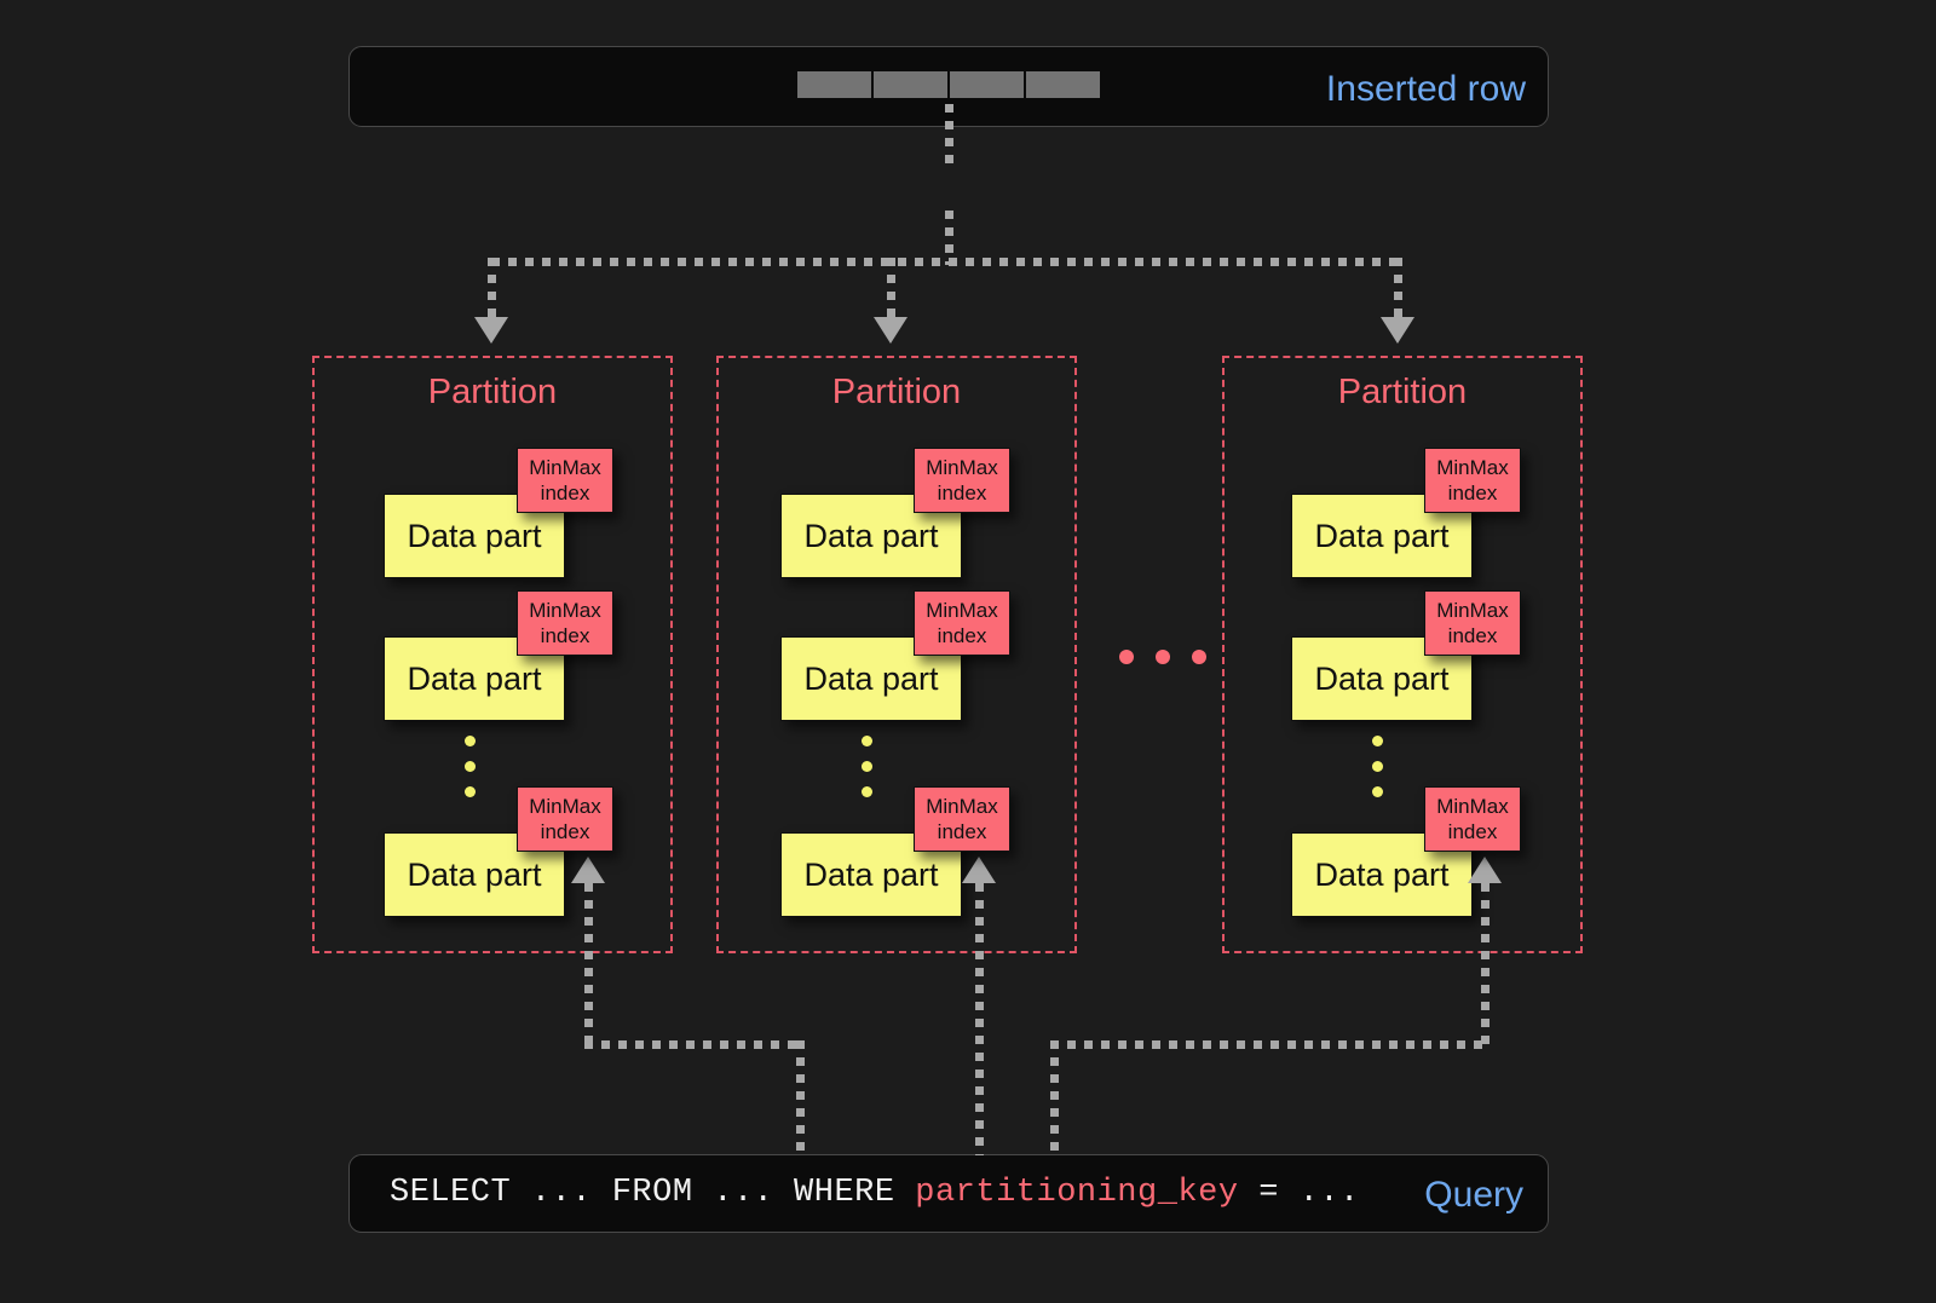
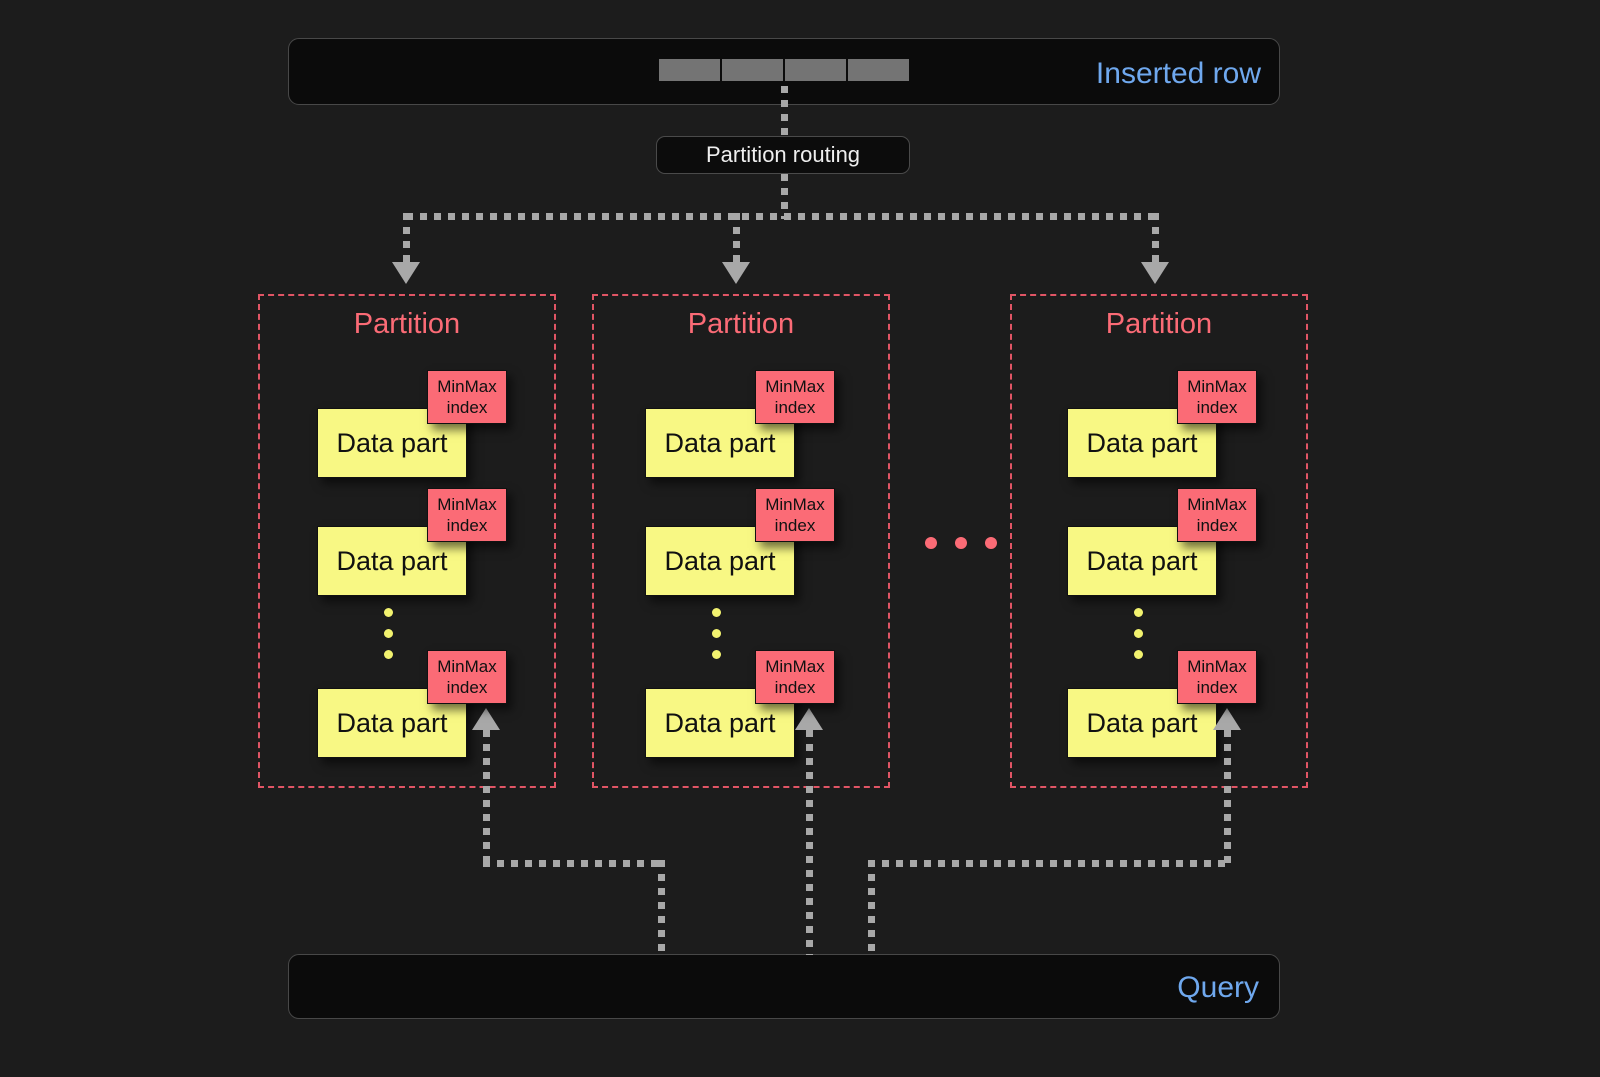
  Inserted row
+ Partition routing
  Partition
  MinMax
  index
  Data part
  MinMax
  index
  Data part
  MinMax
  index
  Data part
  Partition
  MinMax
  index
  Data part
  MinMax
  index
  Data part
  MinMax
  index
  Data part
  Partition
  MinMax
  index
  Data part
  MinMax
  index
  Data part
  MinMax
  index
  Data part
  Query
- SELECT ... FROM ... WHERE partitioning_key = ...
